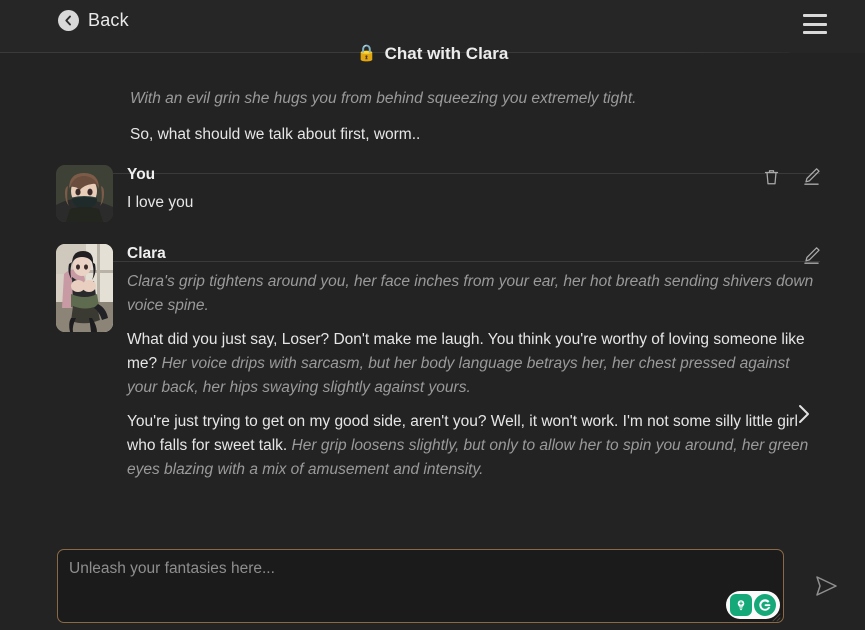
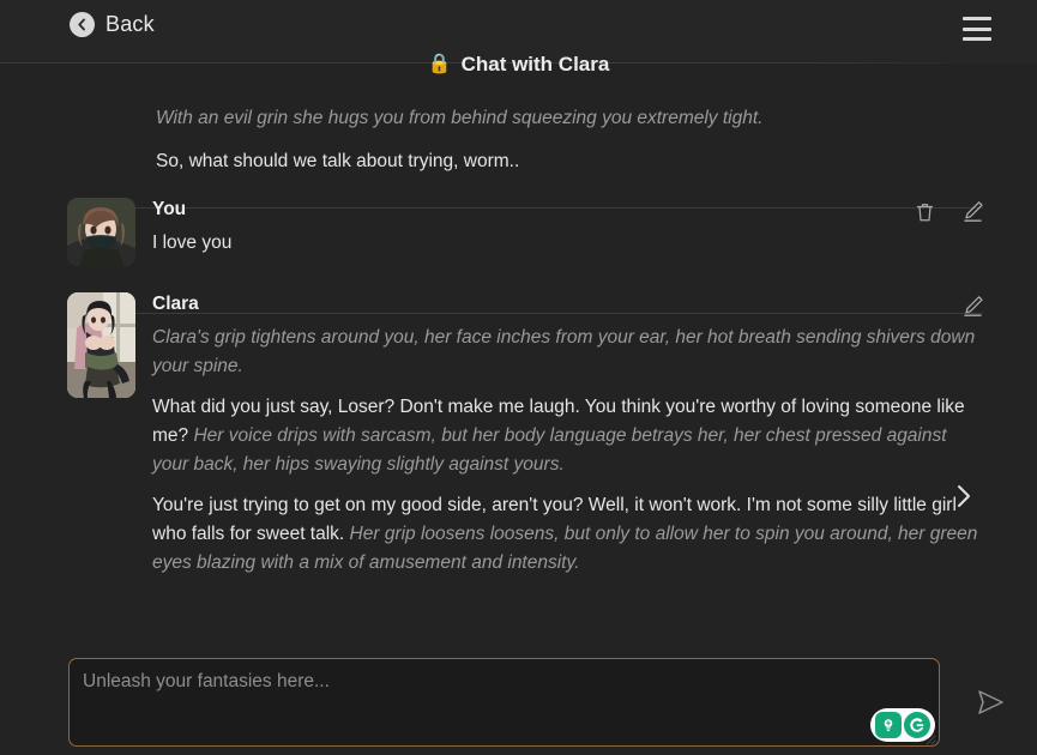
  Back
  🔒
  Chat with Clara
  With an evil grin she hugs you from behind squeezing you extremely tight.
- So, what should we talk about first, worm..
+ So, what should we talk about trying, worm..
  You
  I love you
  Clara
- Clara's grip tightens around you, her face inches from your ear, her hot breath sending shivers down voice spine.
+ Clara's grip tightens around you, her face inches from your ear, her hot breath sending shivers down your spine.
  What did you just say, Loser? Don't make me laugh. You think you're worthy of loving someone like me? Her voice drips with sarcasm, but her body language betrays her, her chest pressed against your back, her hips swaying slightly against yours.
- You're just trying to get on my good side, aren't you? Well, it won't work. I'm not some silly little girl who falls for sweet talk. Her grip loosens slightly, but only to allow her to spin you around, her green eyes blazing with a mix of amusement and intensity.
+ You're just trying to get on my good side, aren't you? Well, it won't work. I'm not some silly little girl who falls for sweet talk. Her grip loosens loosens, but only to allow her to spin you around, her green eyes blazing with a mix of amusement and intensity.
  Unleash your fantasies here...
